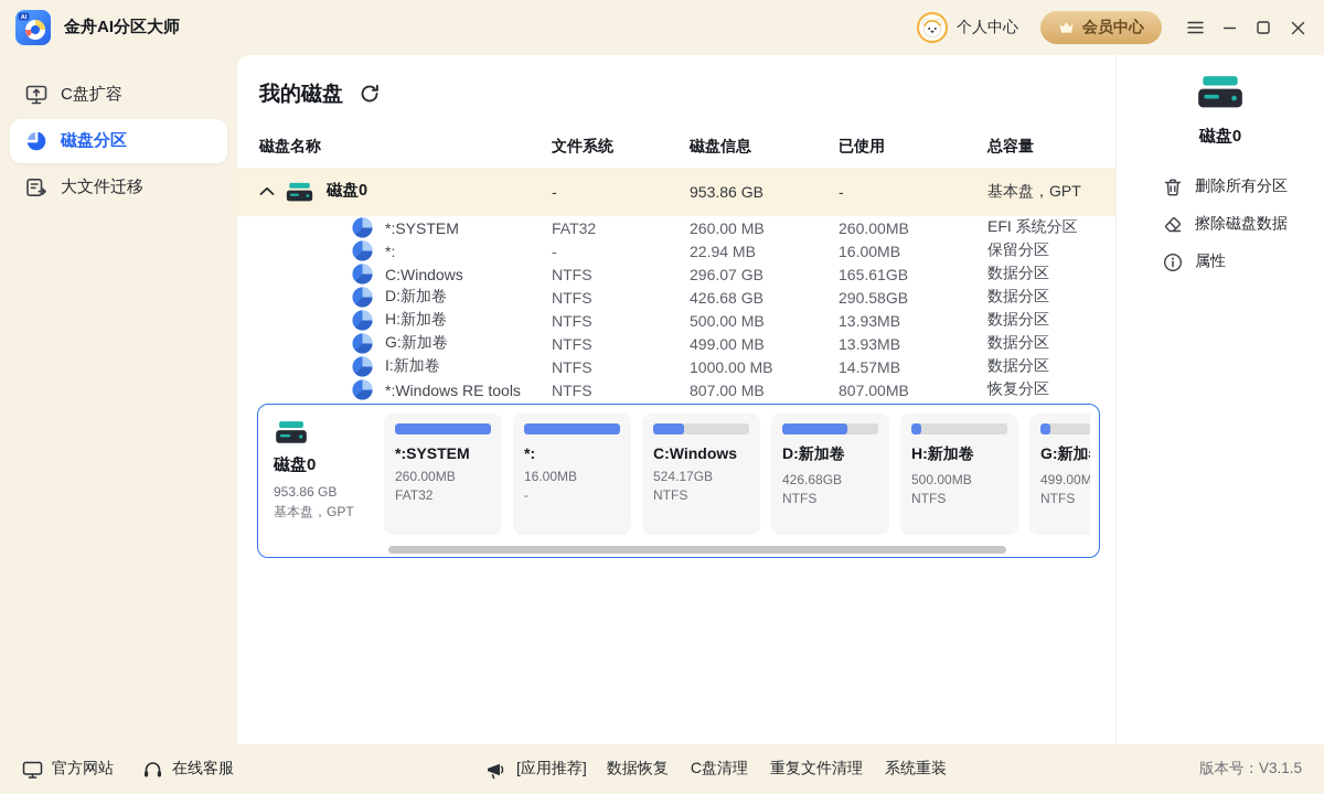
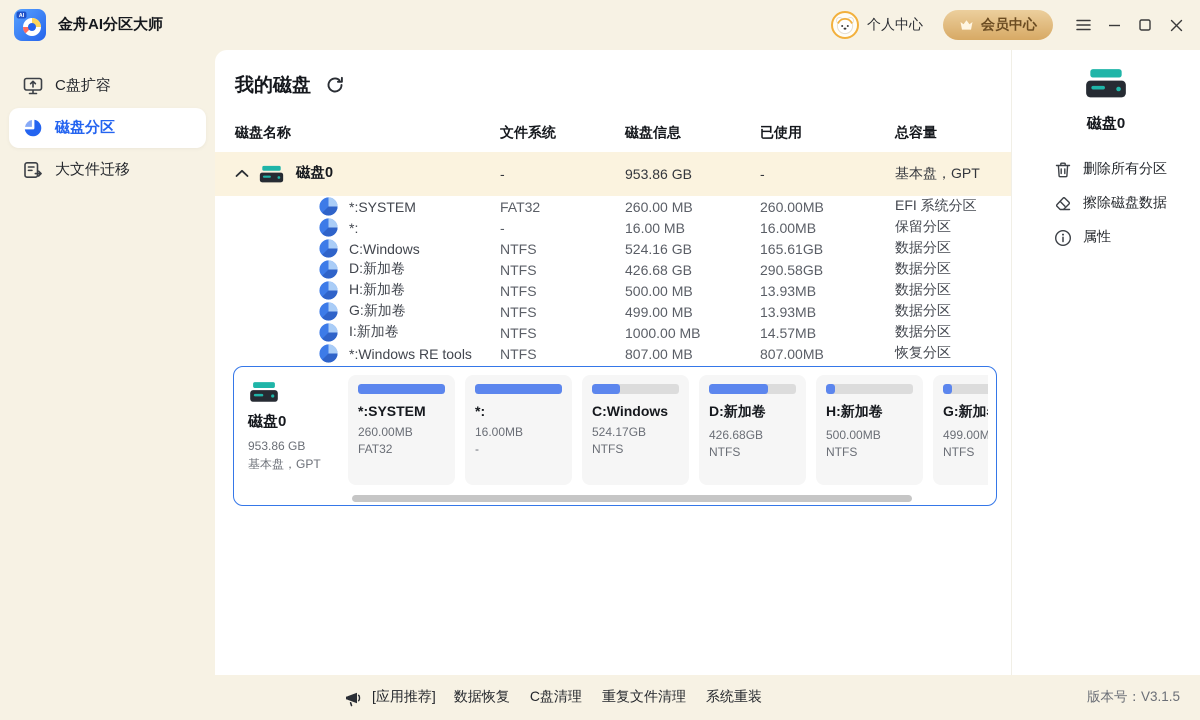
  金舟AI分区大师
  个人中心
  会员中心
  C盘扩容
  磁盘分区
  大文件迁移
  我的磁盘
  磁盘名称
  文件系统
  磁盘信息
  已使用
  总容量
  磁盘0
  -
  953.86 GB
  -
  基本盘，GPT
  *:SYSTEM
  FAT32
  260.00 MB
  260.00MB
  EFI 系统分区
  *:
  -
- 22.94 MB
+ 16.00 MB
  16.00MB
  保留分区
  C:Windows
  NTFS
- 296.07 GB
+ 524.16 GB
  165.61GB
  数据分区
  D:新加卷
  NTFS
  426.68 GB
  290.58GB
  数据分区
  H:新加卷
  NTFS
  500.00 MB
  13.93MB
  数据分区
  G:新加卷
  NTFS
  499.00 MB
  13.93MB
  数据分区
  I:新加卷
  NTFS
  1000.00 MB
  14.57MB
  数据分区
  *:Windows RE tools
  NTFS
  807.00 MB
  807.00MB
  恢复分区
  磁盘0
  953.86 GB
  基本盘，GPT
  *:SYSTEM
  260.00MB
  FAT32
  *:
  16.00MB
  -
  C:Windows
  524.17GB
  NTFS
  D:新加卷
  426.68GB
  NTFS
  H:新加卷
  500.00MB
  NTFS
  G:新加
  499.00M
  NTFS
  磁盘0
  删除所有分区
  擦除磁盘数据
  属性
- 官方网站
- 在线客服
  [应用推荐]
  数据恢复
  C盘清理
  重复文件清理
  系统重装
  版本号：V3.1.5
